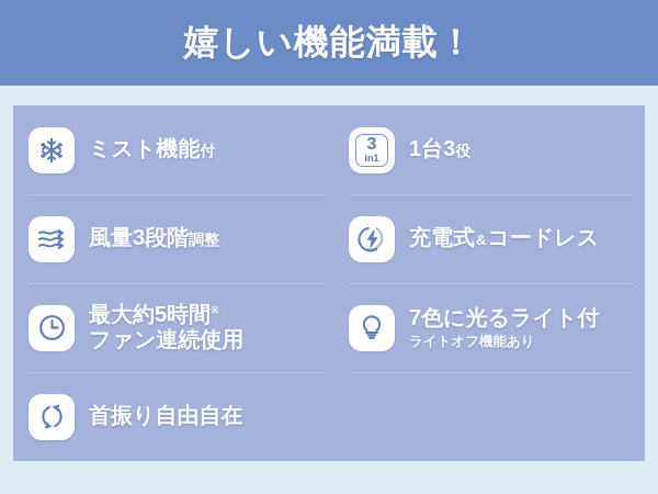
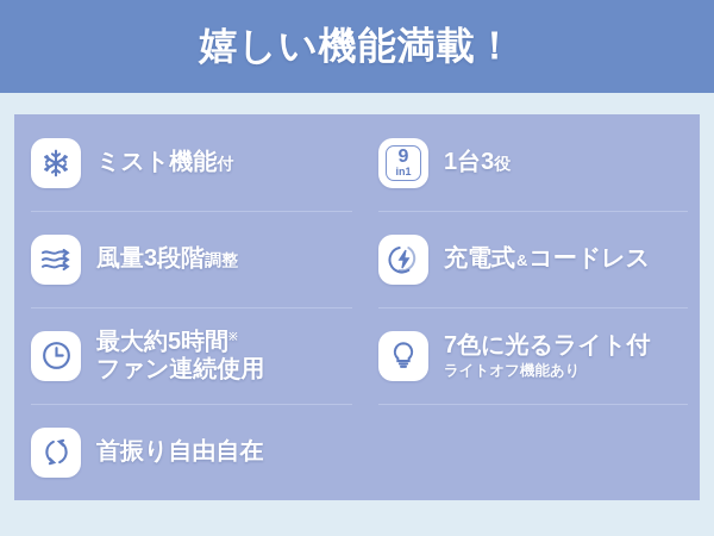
  嬉しい機能満載！
  ミスト機能付
  風量3段階調整
  最大約5時間※
  ファン連続使用
  首振り自由自在
- 3
+ 9
  in1
  1台3役
  充電式&コードレス
  7色に光るライト付
  ライトオフ機能あり
